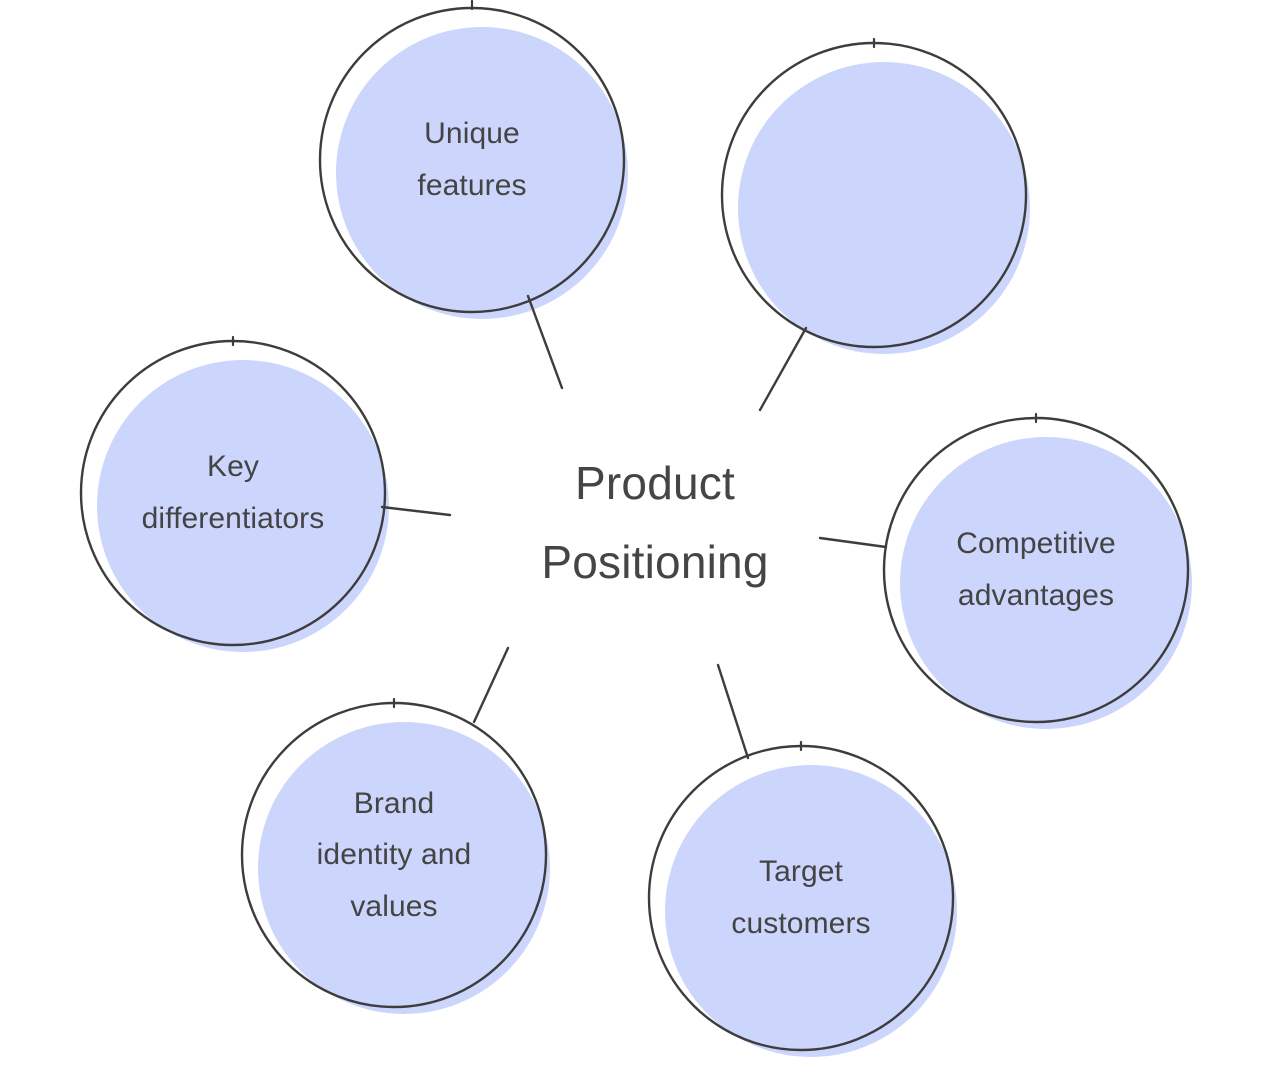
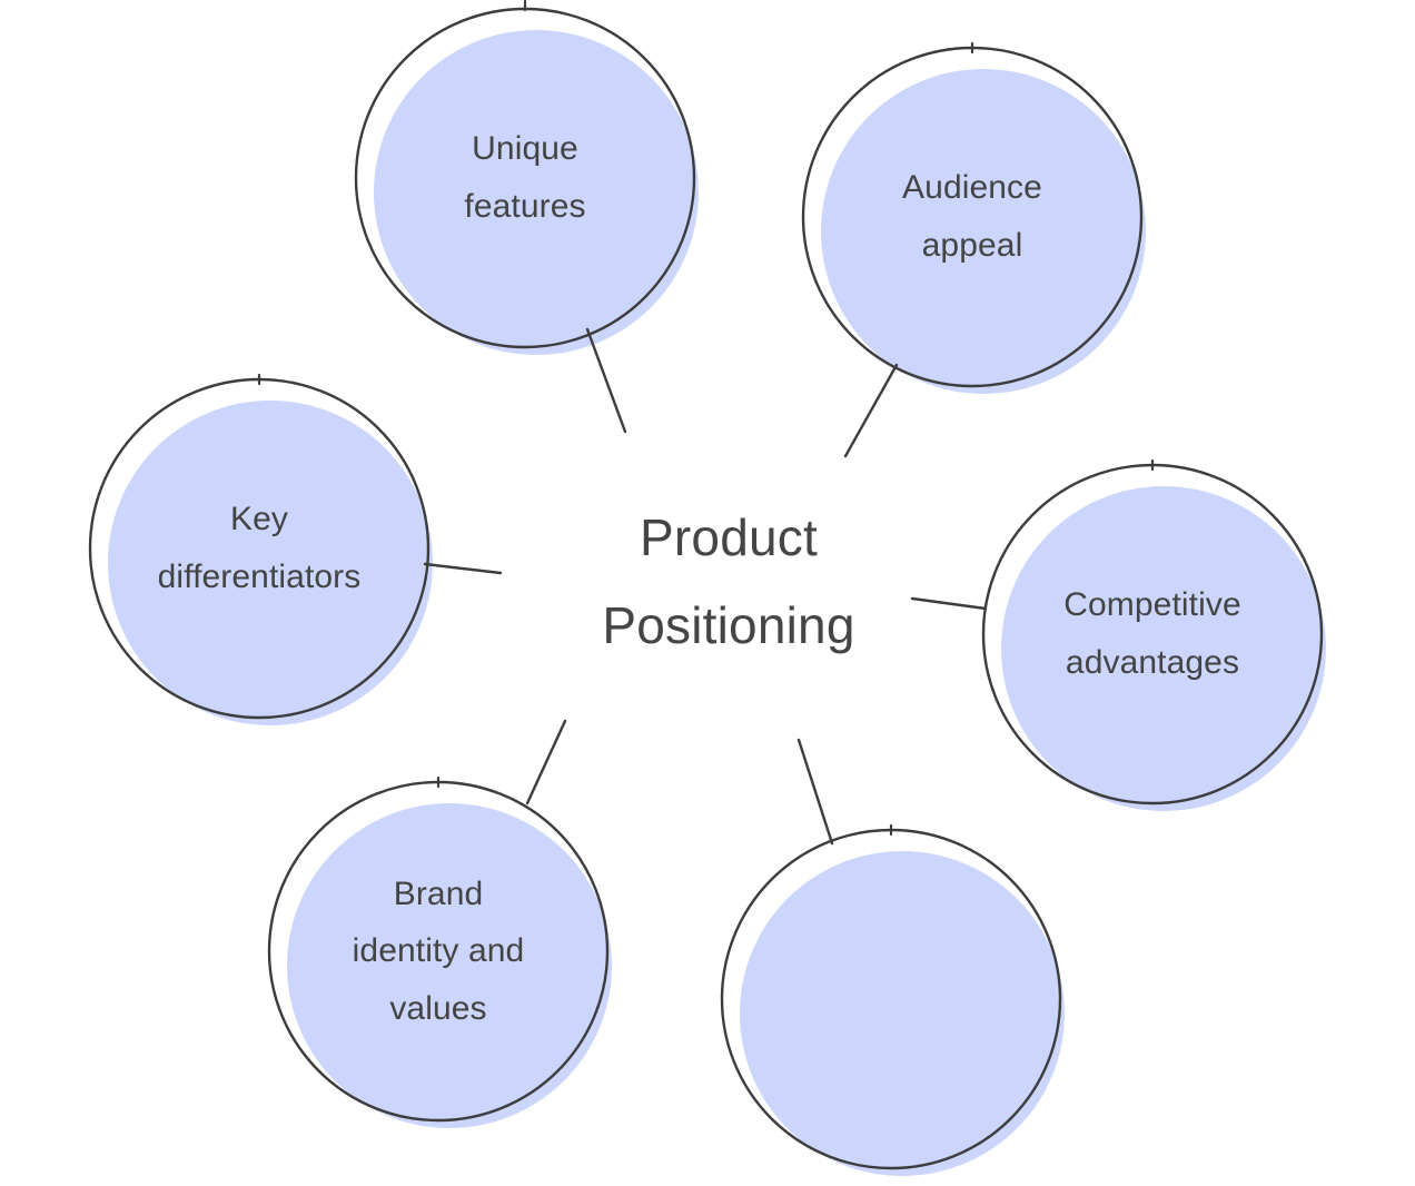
  Product
  Positioning
  Unique
  features
+ Audience
+ appeal
  Key
  differentiators
  Competitive
  advantages
  Brand
  identity and
  values
- Target
- customers
